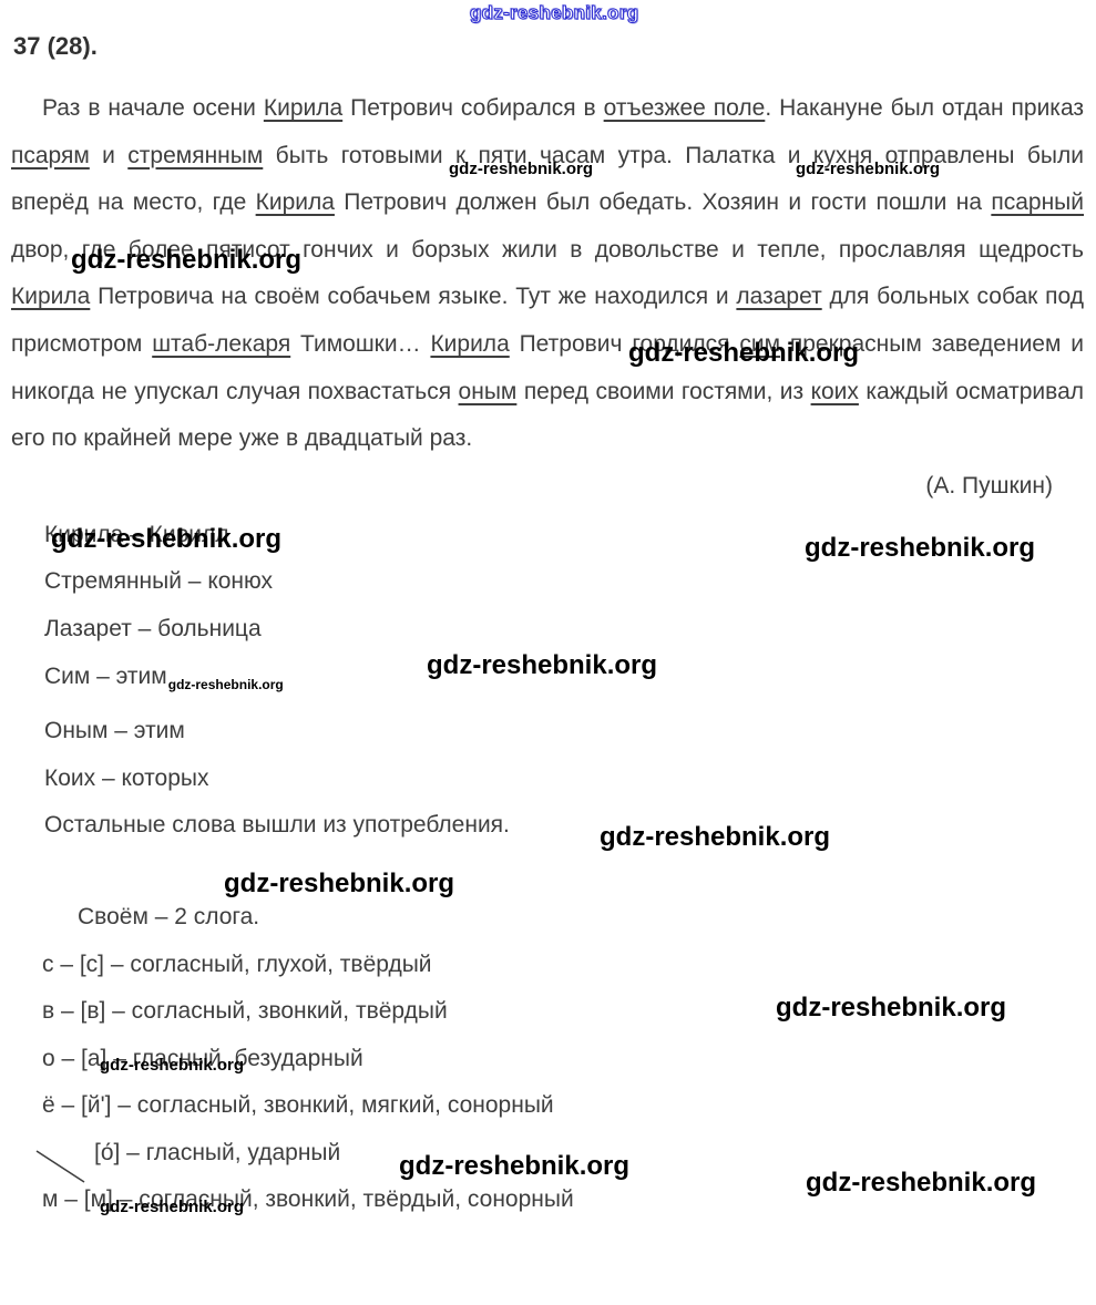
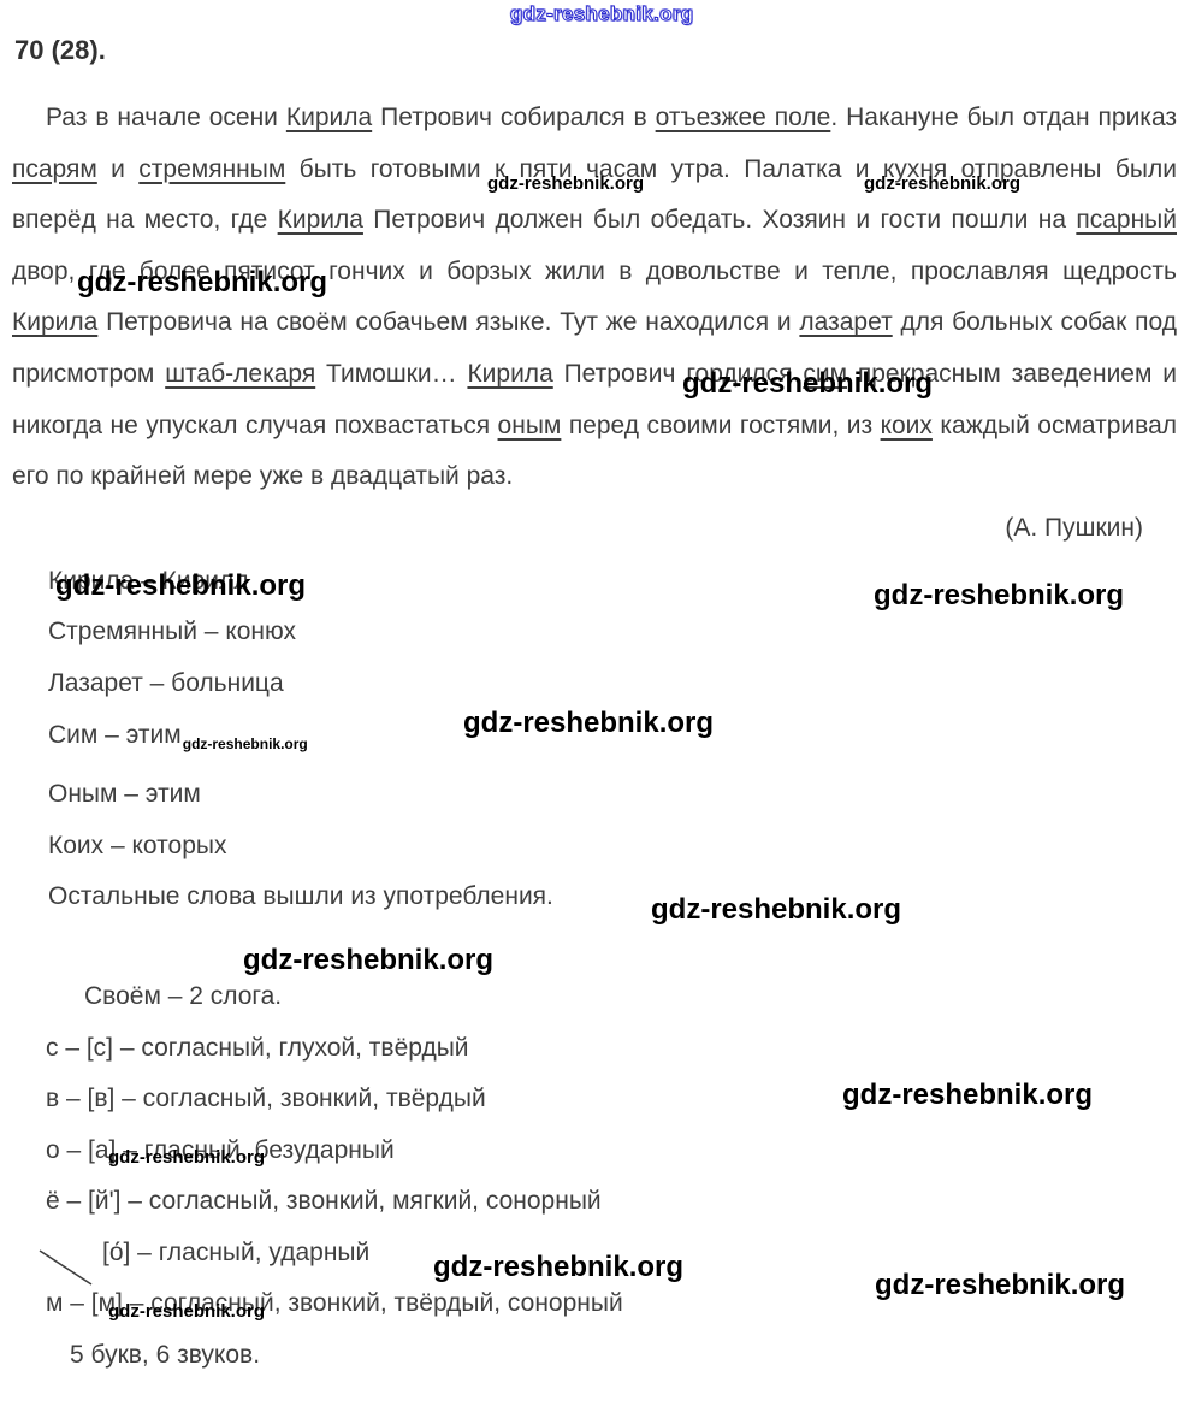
- 37 (28).
+ 70 (28).
  Раз в начале осени Кирила Петрович собирался в отъезжее поле. Накануне был отдан приказ псарям и стремянным быть готовыми к пяти часам утра. Палатка и кухня отправлены были вперёд на место, где Кирила Петрович должен был обедать. Хозяин и гости пошли на псарный двор, где более пятисот гончих и борзых жили в довольстве и тепле, прославляя щедрость Кирила Петровича на своём собачьем языке. Тут же находился и лазарет для больных собак под присмотром штаб-лекаря Тимошки… Кирила Петрович гордился сим прекрасным заведением и никогда не упускал случая похвастаться оным перед своими гостями, из коих каждый осматривал его по крайней мере уже в двадцатый раз.
  (А. Пушкин)
  Кирила – Кирилл
  Стремянный – конюх
  Лазарет – больница
  Сим – этимgdz-reshebnik.org
  Оным – этим
  Коих – которых
  Остальные слова вышли из употребления.
  Своём – 2 слога.
  с – [с] – согласный, глухой, твёрдый
  в – [в] – согласный, звонкий, твёрдый
  о – [а] – гласный, безударный
  ё – [й'] – согласный, звонкий, мягкий, сонорный
  [о́] – гласный, ударный
  м – [м] – согласный, звонкий, твёрдый, сонорный
+ 5 букв, 6 звуков.
  gdz-reshebnik.org
  gdz-reshebnik.org
  gdz-reshebnik.org
  gdz-reshebnik.org
  gdz-reshebnik.org
  gdz-reshebnik.org
  gdz-reshebnik.org
  gdz-reshebnik.org
  gdz-reshebnik.org
  gdz-reshebnik.org
  gdz-reshebnik.org
  gdz-reshebnik.org
  gdz-reshebnik.org
  gdz-reshebnik.org
  gdz-reshebnik.org
